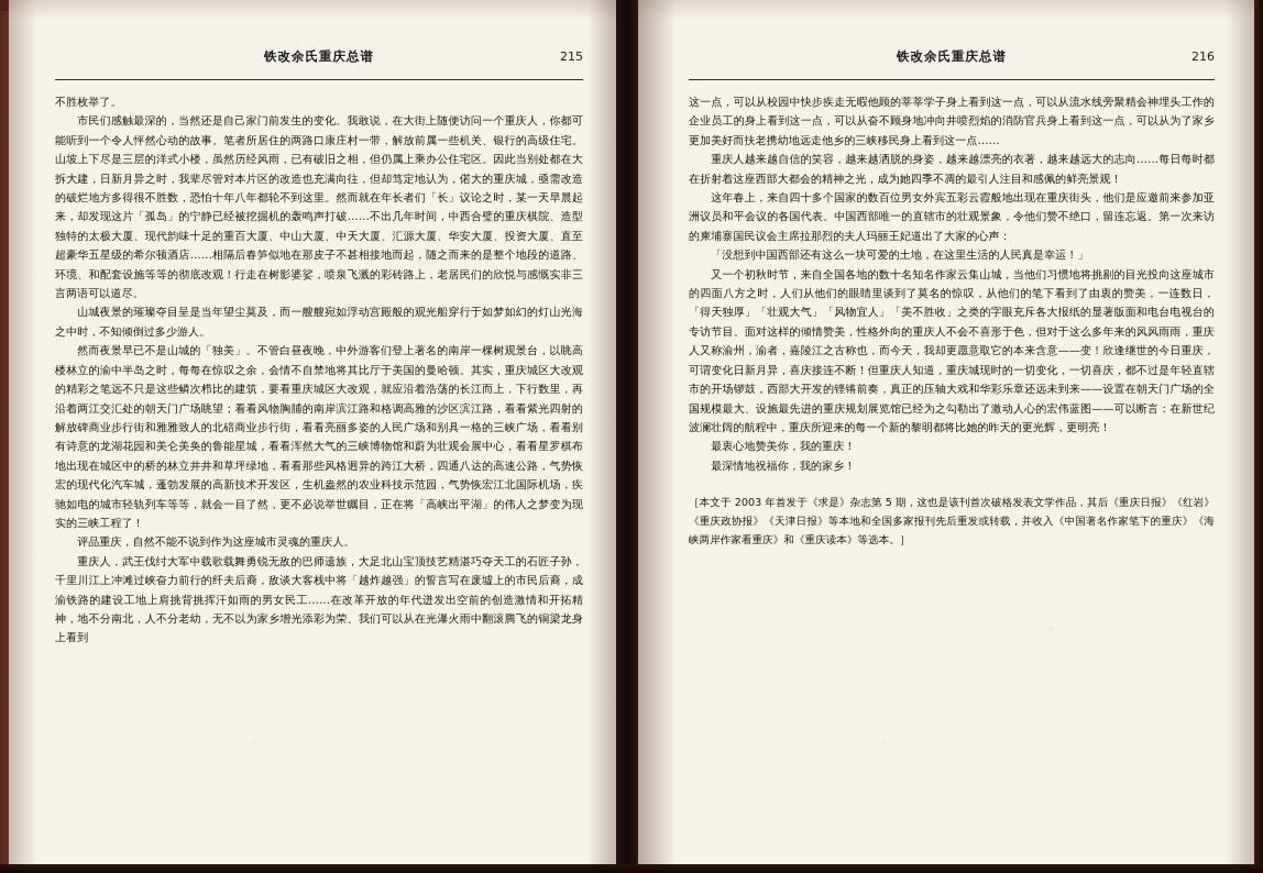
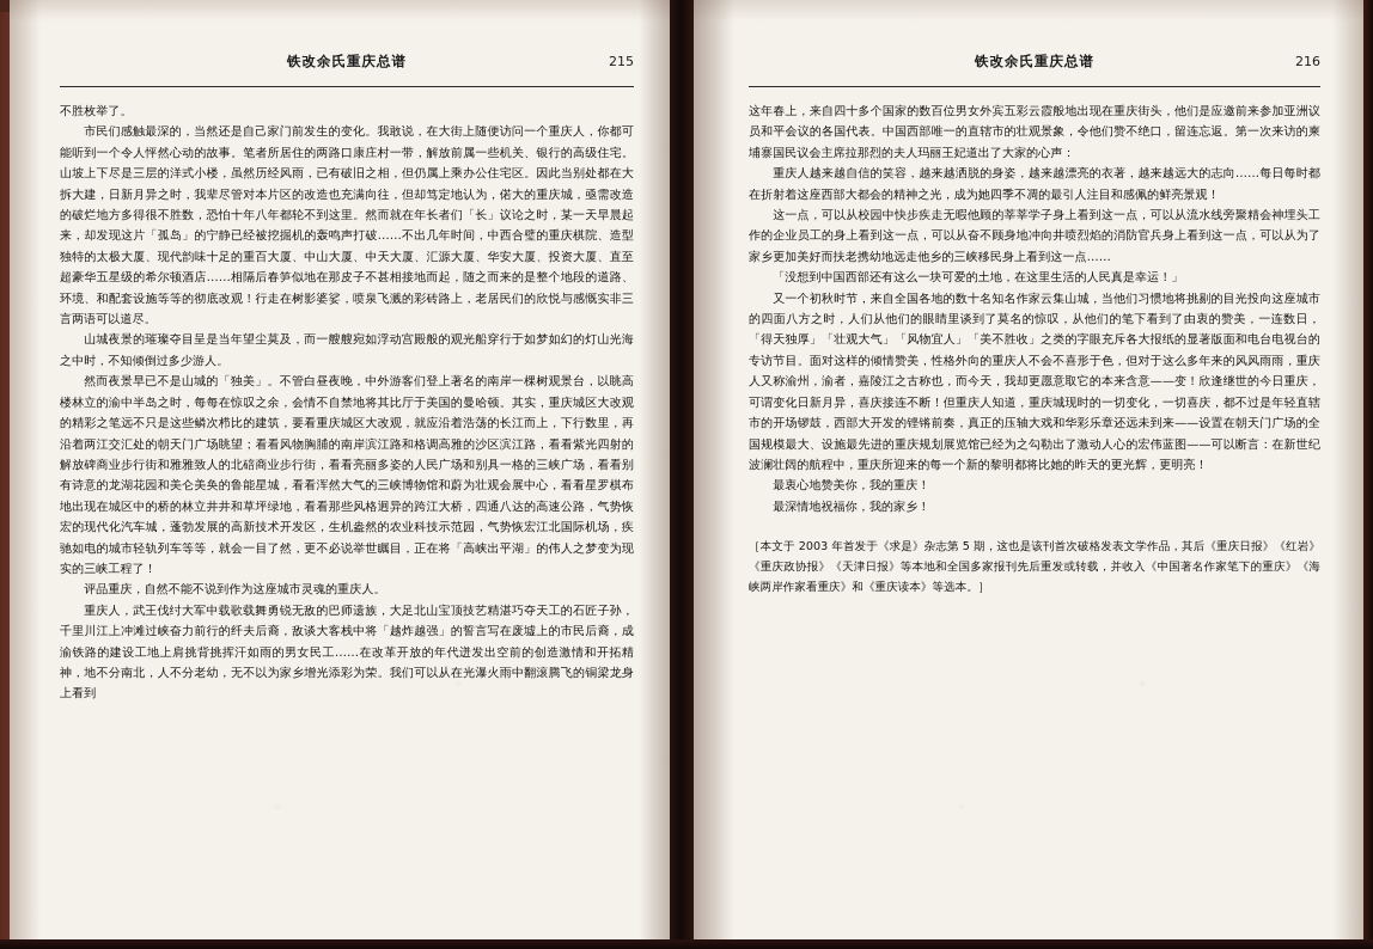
  铁改余氏重庆总谱
  215
  不胜枚举了。
  市民们感触最深的，当然还是自己家门前发生的变化。我敢说，在大街上随便访问一个重庆人，你都可能听到一个令人怦然心动的故事。笔者所居住的两路口康庄村一带，解放前属一些机关、银行的高级住宅。山坡上下尽是三层的洋式小楼，虽然历经风雨，已有破旧之相，但仍属上乘办公住宅区。因此当别处都在大拆大建，日新月异之时，我辈尽管对本片区的改造也充满向往，但却笃定地认为，偌大的重庆城，亟需改造的破烂地方多得很不胜数，恐怕十年八年都轮不到这里。然而就在年长者们「长」议论之时，某一天早晨起来，却发现这片「孤岛」的宁静已经被挖掘机的轰鸣声打破……不出几年时间，中西合璧的重庆棋院、造型独特的太极大厦、现代韵味十足的重百大厦、中山大厦、中天大厦、汇源大厦、华安大厦、投资大厦、直至超豪华五星级的希尔顿酒店……相隔后春笋似地在那皮子不甚相接地而起，随之而来的是整个地段的道路、环境、和配套设施等等的彻底改观！行走在树影婆娑，喷泉飞溅的彩砖路上，老居民们的欣悦与感慨实非三言两语可以道尽。
  山城夜景的璀璨夺目呈是当年望尘莫及，而一艘艘宛如浮动宫殿般的观光船穿行于如梦如幻的灯山光海之中时，不知倾倒过多少游人。
  然而夜景早已不是山城的「独美」。不管白昼夜晚，中外游客们登上著名的南岸一棵树观景台，以眺高楼林立的渝中半岛之时，每每在惊叹之余，会情不自禁地将其比厅于美国的曼哈顿。其实，重庆城区大改观的精彩之笔远不只是这些鳞次栉比的建筑，要看重庆城区大改观，就应沿着浩荡的长江而上，下行数里，再沿着两江交汇处的朝天门广场眺望；看看风物胸脯的南岸滨江路和格调高雅的沙区滨江路，看看紫光四射的解放碑商业步行街和雅雅致人的北碚商业步行街，看看亮丽多姿的人民广场和别具一格的三峡广场，看看别有诗意的龙湖花园和美仑美奂的鲁能星城，看看浑然大气的三峡博物馆和蔚为壮观会展中心，看看星罗棋布地出现在城区中的桥的林立井井和草坪绿地，看看那些风格迥异的跨江大桥，四通八达的高速公路，气势恢宏的现代化汽车城，蓬勃发展的高新技术开发区，生机盎然的农业科技示范园，气势恢宏江北国际机场，疾驰如电的城市轻轨列车等等，就会一目了然，更不必说举世瞩目，正在将「高峡出平湖」的伟人之梦变为现实的三峡工程了！
  评品重庆，自然不能不说到作为这座城市灵魂的重庆人。
  重庆人，武王伐纣大军中载歌载舞勇锐无敌的巴师遗族，大足北山宝顶技艺精湛巧夺天工的石匠子孙，千里川江上冲滩过峡奋力前行的纤夫后裔，敌谈大客栈中将「越炸越强」的誓言写在废墟上的市民后裔，成渝铁路的建设工地上肩挑背挑挥汗如雨的男女民工……在改革开放的年代迸发出空前的创造激情和开拓精神，地不分南北，人不分老幼，无不以为家乡增光添彩为荣。我们可以从在光瀑火雨中翻滚腾飞的铜梁龙身上看到
  铁改余氏重庆总谱
  216
- 这一点，可以从校园中快步疾走无暇他顾的莘莘学子身上看到这一点，可以从流水线旁聚精会神埋头工作的企业员工的身上看到这一点，可以从奋不顾身地冲向井喷烈焰的消防官兵身上看到这一点，可以从为了家乡更加美好而扶老携幼地远走他乡的三峡移民身上看到这一点……
+ 这年春上，来自四十多个国家的数百位男女外宾五彩云霞般地出现在重庆街头，他们是应邀前来参加亚洲议员和平会议的各国代表。中国西部唯一的直辖市的壮观景象，令他们赞不绝口，留连忘返。第一次来访的柬埔寨国民议会主席拉那烈的夫人玛丽王妃道出了大家的心声：
  重庆人越来越自信的笑容，越来越洒脱的身姿，越来越漂亮的衣著，越来越远大的志向……每日每时都在折射着这座西部大都会的精神之光，成为她四季不凋的最引人注目和感佩的鲜亮景观！
- 这年春上，来自四十多个国家的数百位男女外宾五彩云霞般地出现在重庆街头，他们是应邀前来参加亚洲议员和平会议的各国代表。中国西部唯一的直辖市的壮观景象，令他们赞不绝口，留连忘返。第一次来访的柬埔寨国民议会主席拉那烈的夫人玛丽王妃道出了大家的心声：
+ 这一点，可以从校园中快步疾走无暇他顾的莘莘学子身上看到这一点，可以从流水线旁聚精会神埋头工作的企业员工的身上看到这一点，可以从奋不顾身地冲向井喷烈焰的消防官兵身上看到这一点，可以从为了家乡更加美好而扶老携幼地远走他乡的三峡移民身上看到这一点……
  「没想到中国西部还有这么一块可爱的土地，在这里生活的人民真是幸运！」
  又一个初秋时节，来自全国各地的数十名知名作家云集山城，当他们习惯地将挑剔的目光投向这座城市的四面八方之时，人们从他们的眼睛里谈到了莫名的惊叹，从他们的笔下看到了由衷的赞美，一连数日，「得天独厚」「壮观大气」「风物宜人」「美不胜收」之类的字眼充斥各大报纸的显著版面和电台电视台的专访节目。面对这样的倾情赞美，性格外向的重庆人不会不喜形于色，但对于这么多年来的风风雨雨，重庆人又称渝州，渝者，嘉陵江之古称也，而今天，我却更愿意取它的本来含意——变！欣逢继世的今日重庆，可谓变化日新月异，喜庆接连不断！但重庆人知道，重庆城现时的一切变化，一切喜庆，都不过是年轻直辖市的开场锣鼓，西部大开发的铿锵前奏，真正的压轴大戏和华彩乐章还远未到来——设置在朝天门广场的全国规模最大、设施最先进的重庆规划展览馆已经为之勾勒出了激动人心的宏伟蓝图——可以断言：在新世纪波澜壮阔的航程中，重庆所迎来的每一个新的黎明都将比她的昨天的更光辉，更明亮！
  最衷心地赞美你，我的重庆！
  最深情地祝福你，我的家乡！
  ［本文于 2003 年首发于《求是》杂志第 5 期，这也是该刊首次破格发表文学作品，其后《重庆日报》《红岩》《重庆政协报》《天津日报》等本地和全国多家报刊先后重发或转载，并收入《中国著名作家笔下的重庆》《海峡两岸作家看重庆》和《重庆读本》等选本。］
